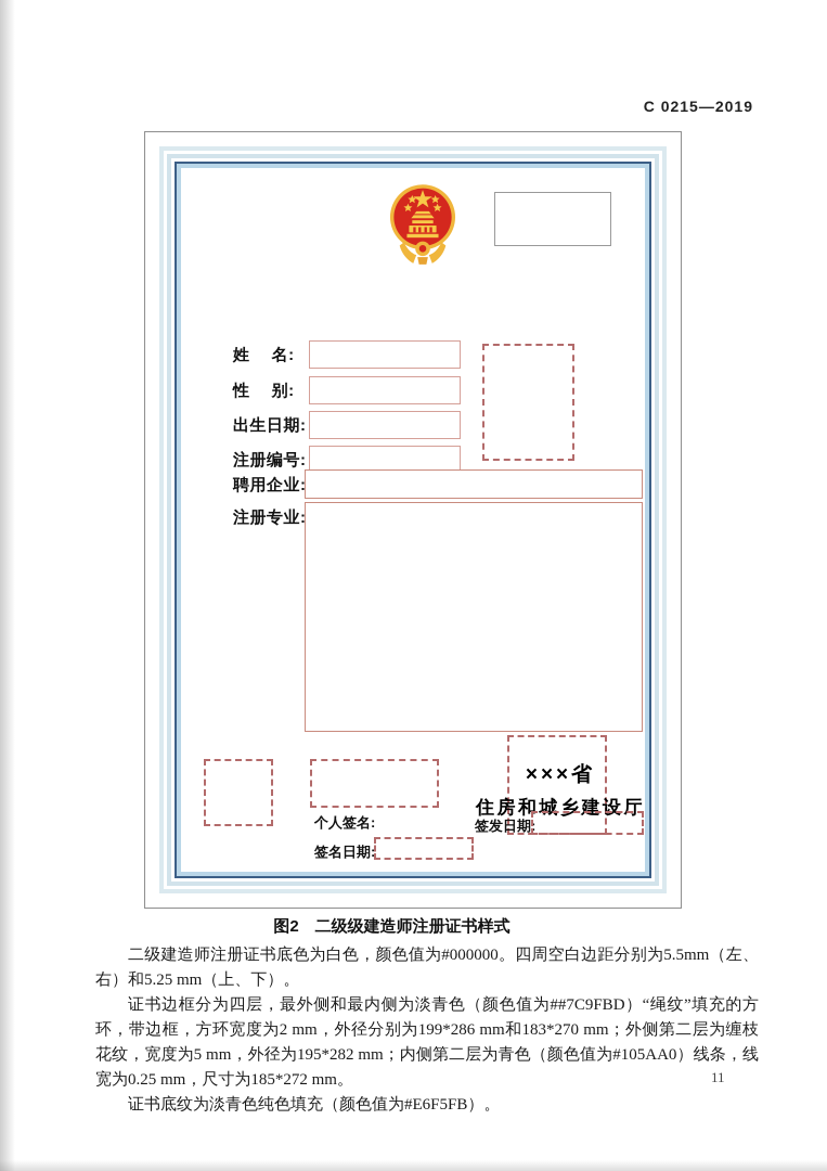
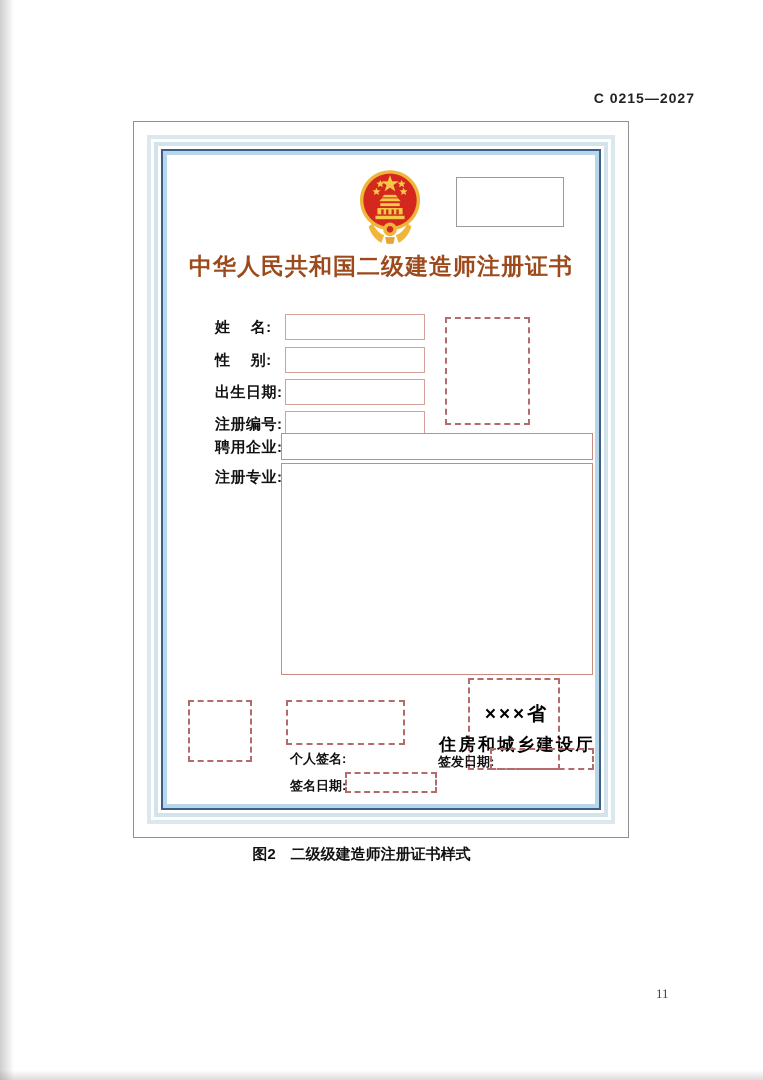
- C 0215—2019
+ C 0215—2027
+ 中华人民共和国二级建造师注册证书
  姓 名:
  性 别:
  出生日期:
  注册编号:
  聘用企业:
  注册专业:
  个人签名:
  签名日期:
  ×××省
  住房和城乡建设厅
  签发日期:
  图2 二级级建造师注册证书样式
- 二级建造师注册证书底色为白色，颜色值为#000000。四周空白边距分别为5.5mm（左、右）和5.25 mm（上、下）。
- 证书边框分为四层，最外侧和最内侧为淡青色（颜色值为##7C9FBD）“绳纹”填充的方环，带边框，方环宽度为2 mm，外径分别为199*286 mm和183*270 mm；外侧第二层为缠枝花纹，宽度为5 mm，外径为195*282 mm；内侧第二层为青色（颜色值为#105AA0）线条，线宽为0.25 mm，尺寸为185*272 mm。
- 证书底纹为淡青色纯色填充（颜色值为#E6F5FB）。
  11
